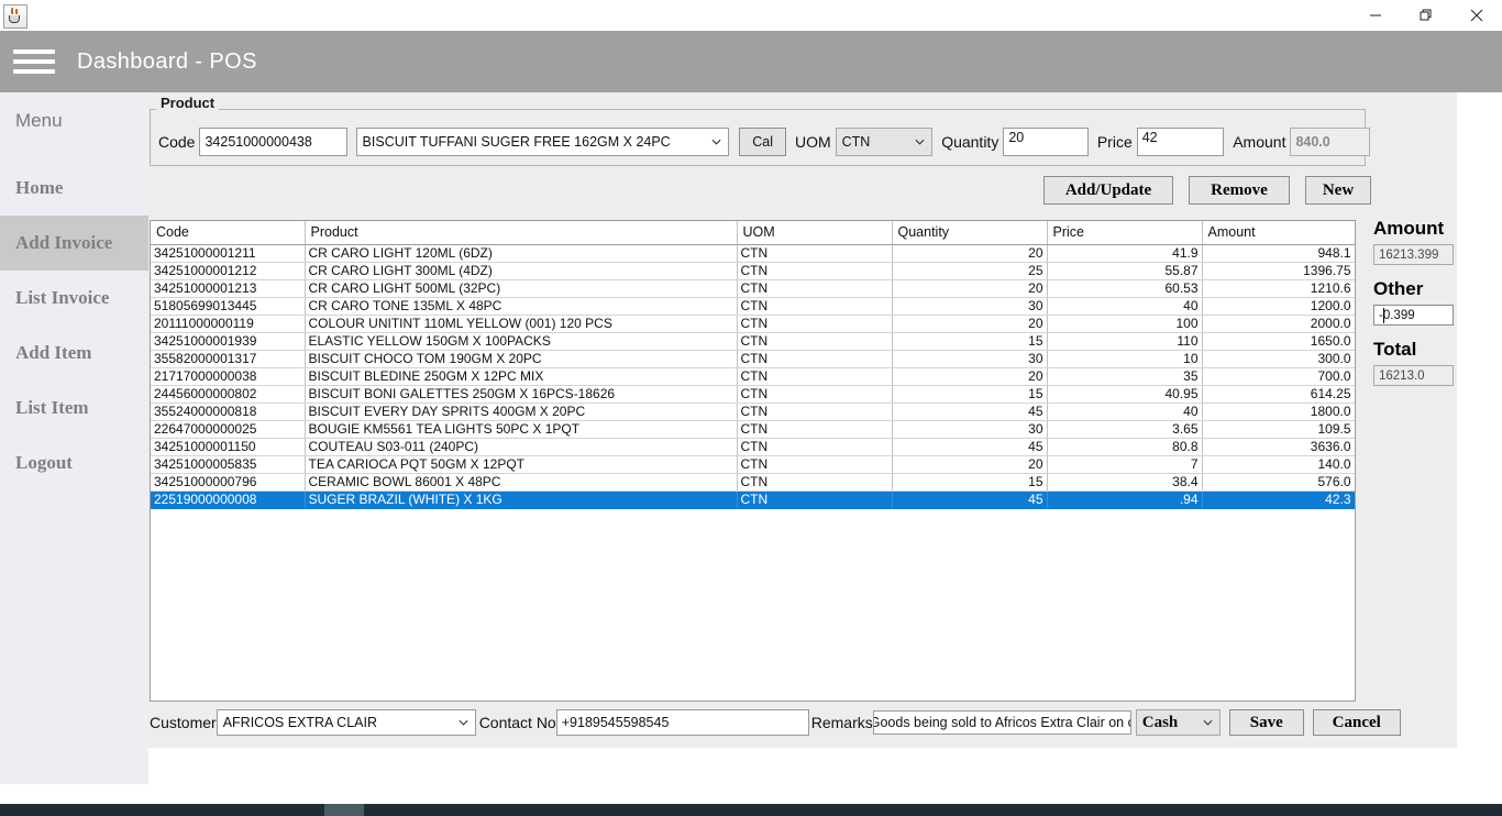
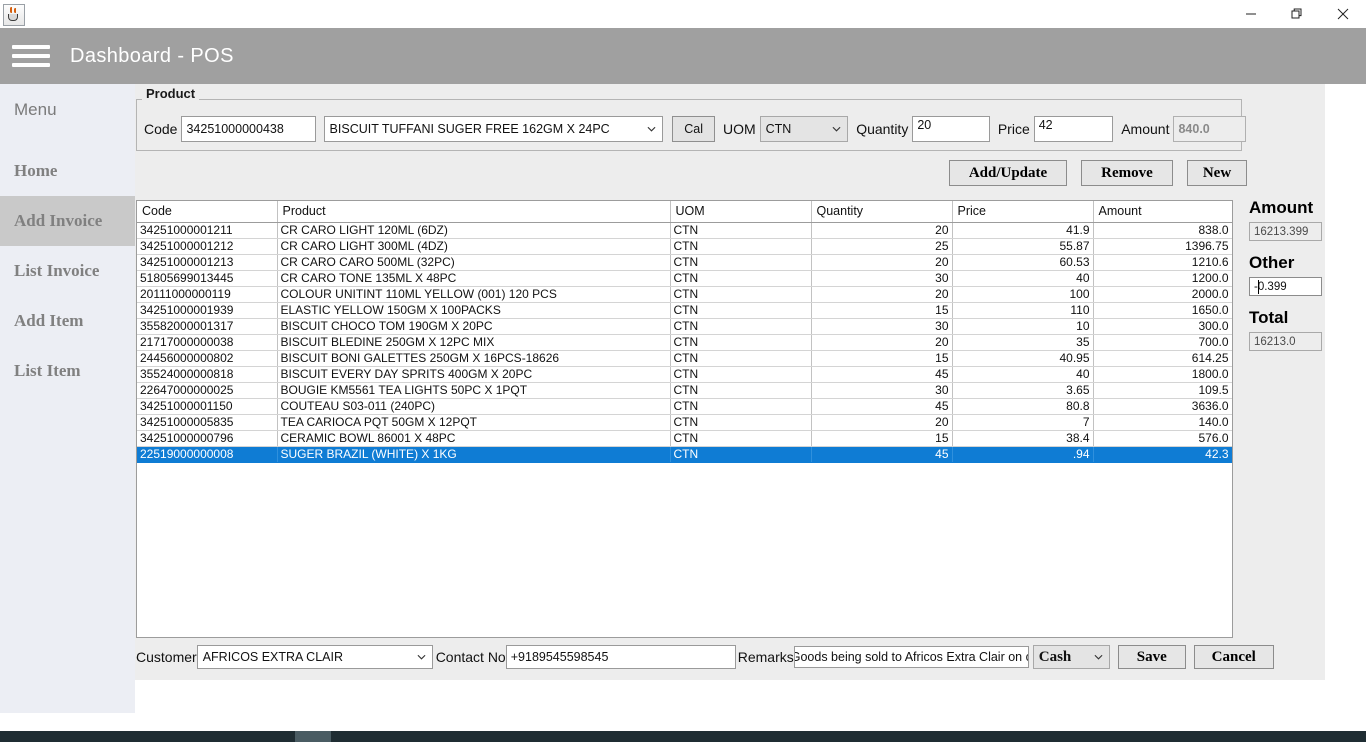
  Dashboard - POS
  Menu
  Home
  Add Invoice
  List Invoice
  Add Item
  List Item
- Logout
  Product
  Code
  34251000000438
  BISCUIT TUFFANI SUGER FREE 162GM X 24PC
  Cal
  UOM
  CTN
  Quantity
  20
  Price
  42
  Amount
  840.0
  Add/Update
  Remove
  New
  Code	Product	UOM	Quantity	Price	Amount
- 34251000001211	CR CARO LIGHT 120ML (6DZ)	CTN	20	41.9	948.1
+ 34251000001211	CR CARO LIGHT 120ML (6DZ)	CTN	20	41.9	838.0
  34251000001212	CR CARO LIGHT 300ML (4DZ)	CTN	25	55.87	1396.75
- 34251000001213	CR CARO LIGHT 500ML (32PC)	CTN	20	60.53	1210.6
+ 34251000001213	CR CARO CARO 500ML (32PC)	CTN	20	60.53	1210.6
  51805699013445	CR CARO TONE 135ML X 48PC	CTN	30	40	1200.0
  20111000000119	COLOUR UNITINT 110ML YELLOW (001) 120 PCS	CTN	20	100	2000.0
  34251000001939	ELASTIC YELLOW 150GM X 100PACKS	CTN	15	110	1650.0
  35582000001317	BISCUIT CHOCO TOM 190GM X 20PC	CTN	30	10	300.0
  21717000000038	BISCUIT BLEDINE 250GM X 12PC MIX	CTN	20	35	700.0
  24456000000802	BISCUIT BONI GALETTES 250GM X 16PCS-18626	CTN	15	40.95	614.25
  35524000000818	BISCUIT EVERY DAY SPRITS 400GM X 20PC	CTN	45	40	1800.0
  22647000000025	BOUGIE KM5561 TEA LIGHTS 50PC X 1PQT	CTN	30	3.65	109.5
  34251000001150	COUTEAU S03-011 (240PC)	CTN	45	80.8	3636.0
  34251000005835	TEA CARIOCA PQT 50GM X 12PQT	CTN	20	7	140.0
  34251000000796	CERAMIC BOWL 86001 X 48PC	CTN	15	38.4	576.0
  22519000000008	SUGER BRAZIL (WHITE) X 1KG	CTN	45	.94	42.3
  Amount
  16213.399
  Other
  -0.399
  Total
  16213.0
  Customer
  AFRICOS EXTRA CLAIR
  Contact No
  +9189545598545
  Remarks
  Goods being sold to Africos Extra Clair on
  Cash
  Save
  Cancel
